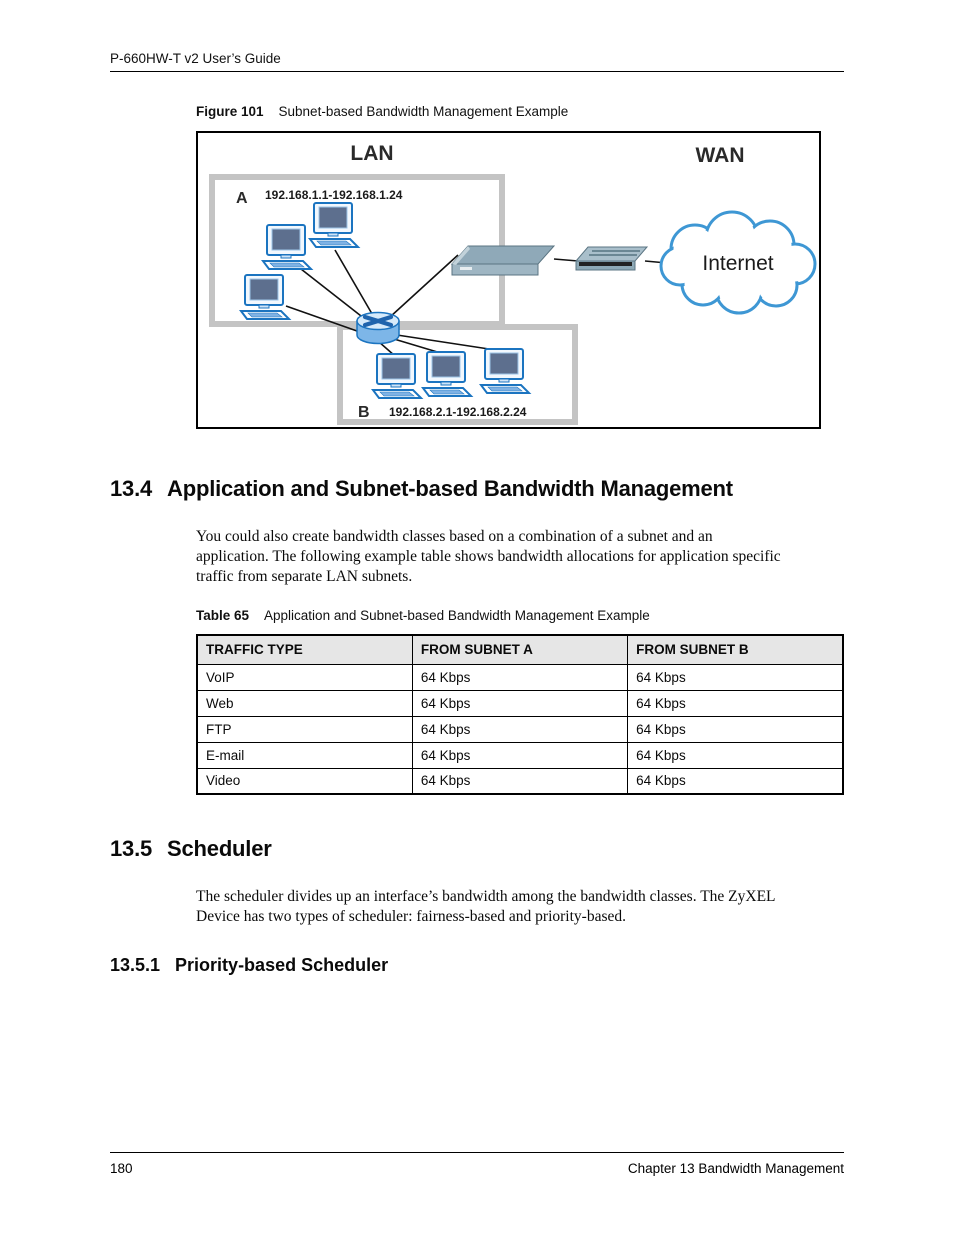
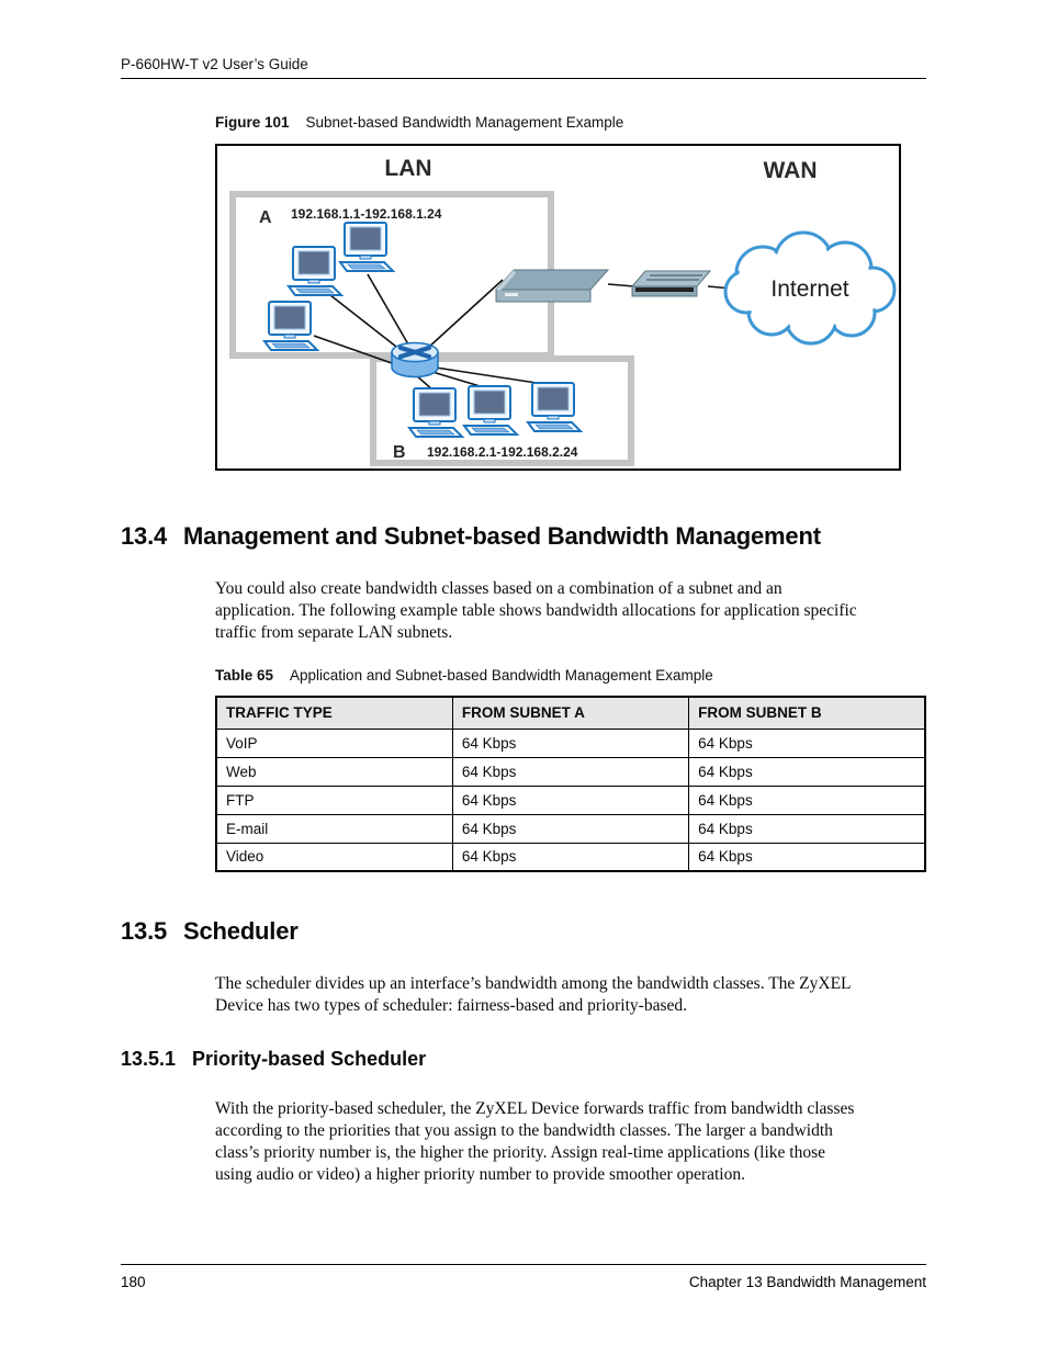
  P-660HW-T v2 User’s Guide
  Figure 101 Subnet-based Bandwidth Management Example
  LAN
  WAN
  A
  192.168.1.1-192.168.1.24
  B
  192.168.2.1-192.168.2.24
  Internet
- 13.4 Application and Subnet-based Bandwidth Management
+ 13.4 Management and Subnet-based Bandwidth Management
  You could also create bandwidth classes based on a combination of a subnet and an
  application. The following example table shows bandwidth allocations for application specific
  traffic from separate LAN subnets.
  Table 65 Application and Subnet-based Bandwidth Management Example
  TRAFFIC TYPE	FROM SUBNET A	FROM SUBNET B
  VoIP	64 Kbps	64 Kbps
  Web	64 Kbps	64 Kbps
  FTP	64 Kbps	64 Kbps
  E-mail	64 Kbps	64 Kbps
  Video	64 Kbps	64 Kbps
  13.5 Scheduler
  The scheduler divides up an interface’s bandwidth among the bandwidth classes. The ZyXEL
  Device has two types of scheduler: fairness-based and priority-based.
  13.5.1 Priority-based Scheduler
+ With the priority-based scheduler, the ZyXEL Device forwards traffic from bandwidth classes
+ according to the priorities that you assign to the bandwidth classes. The larger a bandwidth
+ class’s priority number is, the higher the priority. Assign real-time applications (like those
+ using audio or video) a higher priority number to provide smoother operation.
  180
  Chapter 13 Bandwidth Management
